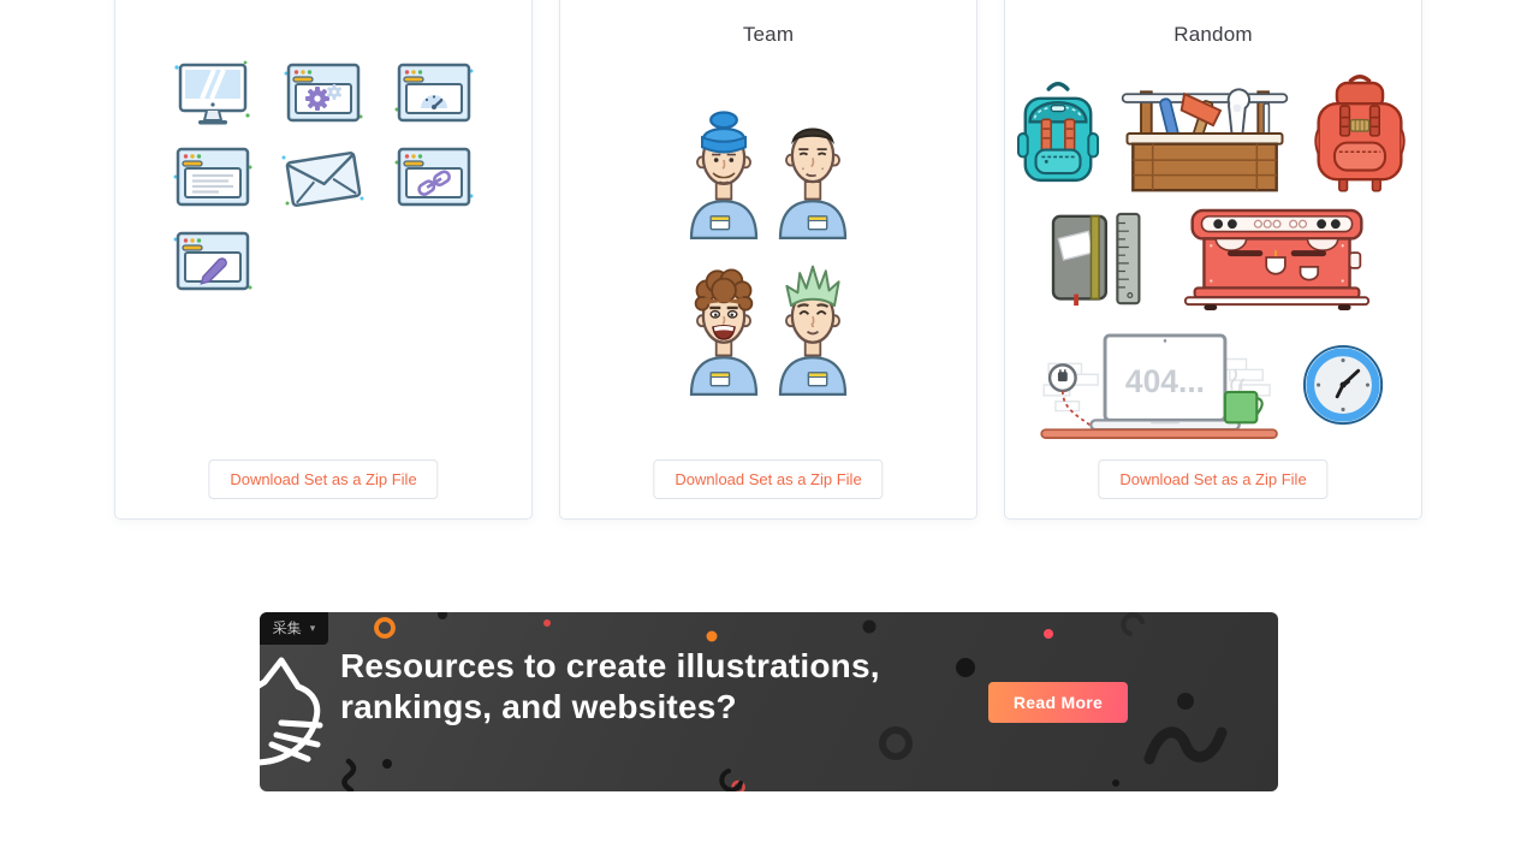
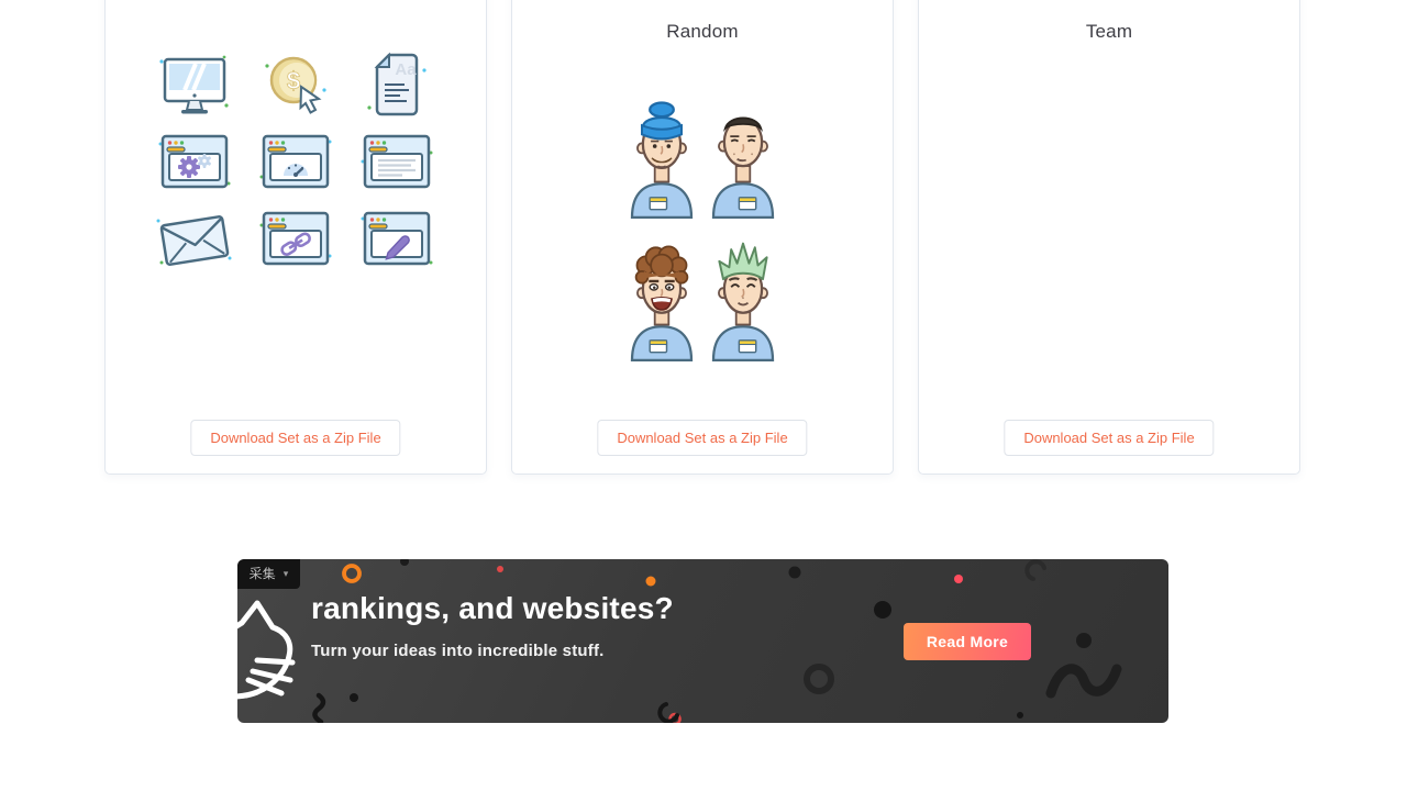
+ $
+ Aa
  Download Set as a Zip File
- Team
+ Random
  Download Set as a Zip File
- Random
+ Team
- 404...
  Download Set as a Zip File
  采集
  ▾
- Resources to create illustrations,
  rankings, and websites?
+ Turn your ideas into incredible stuff.
  Read More
